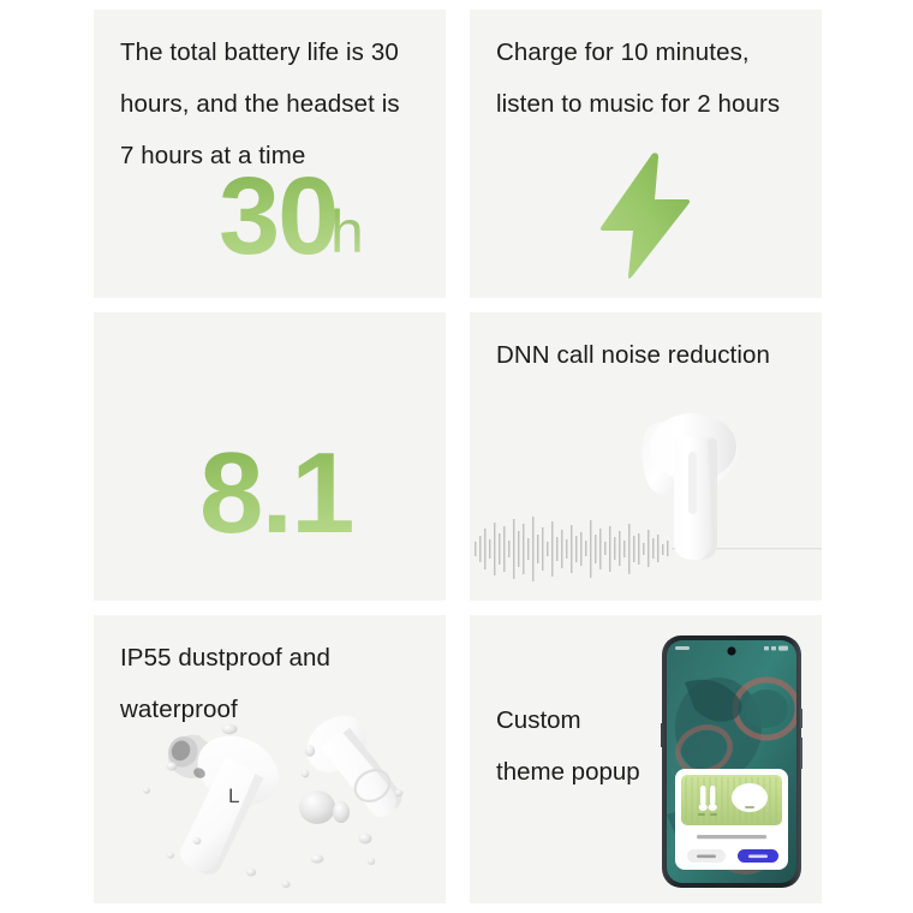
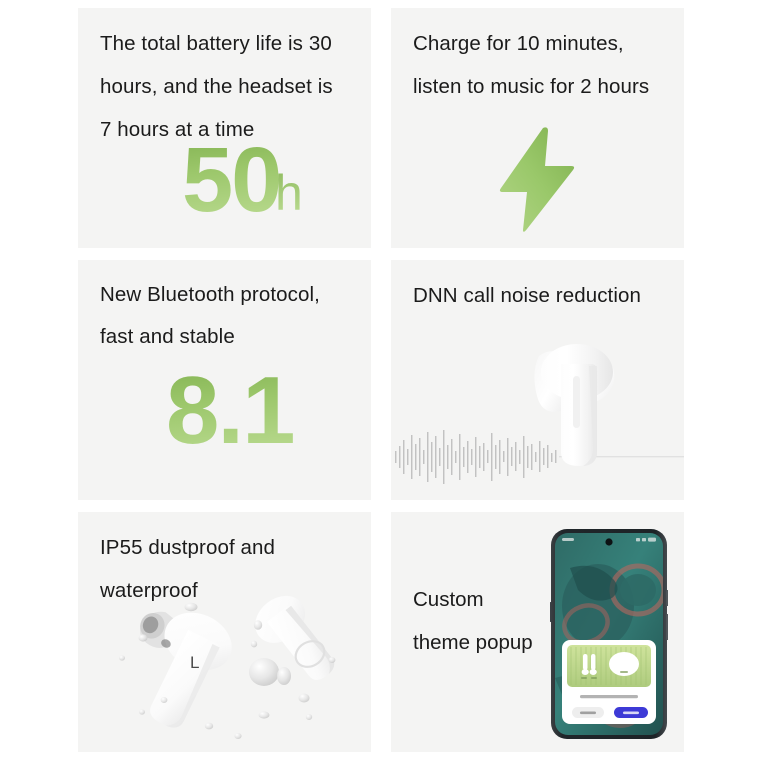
  The total battery life is 30
  hours, and the headset is
  7 hours at a time
- 30
+ 50
  h
  Charge for 10 minutes,
  listen to music for 2 hours
+ New Bluetooth protocol,
+ fast and stable
  8.1
  DNN call noise reduction
  L
  IP55 dustproof and
  waterproof
  Custom
  theme popup
